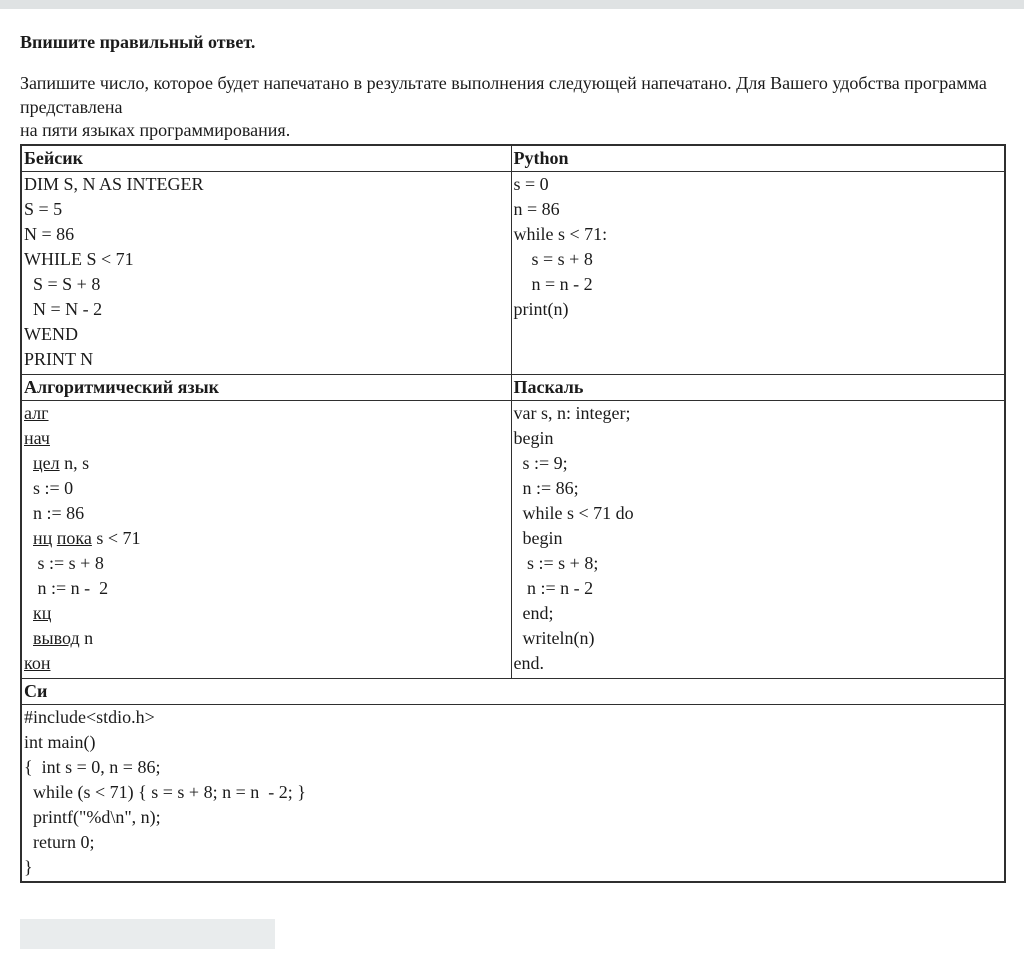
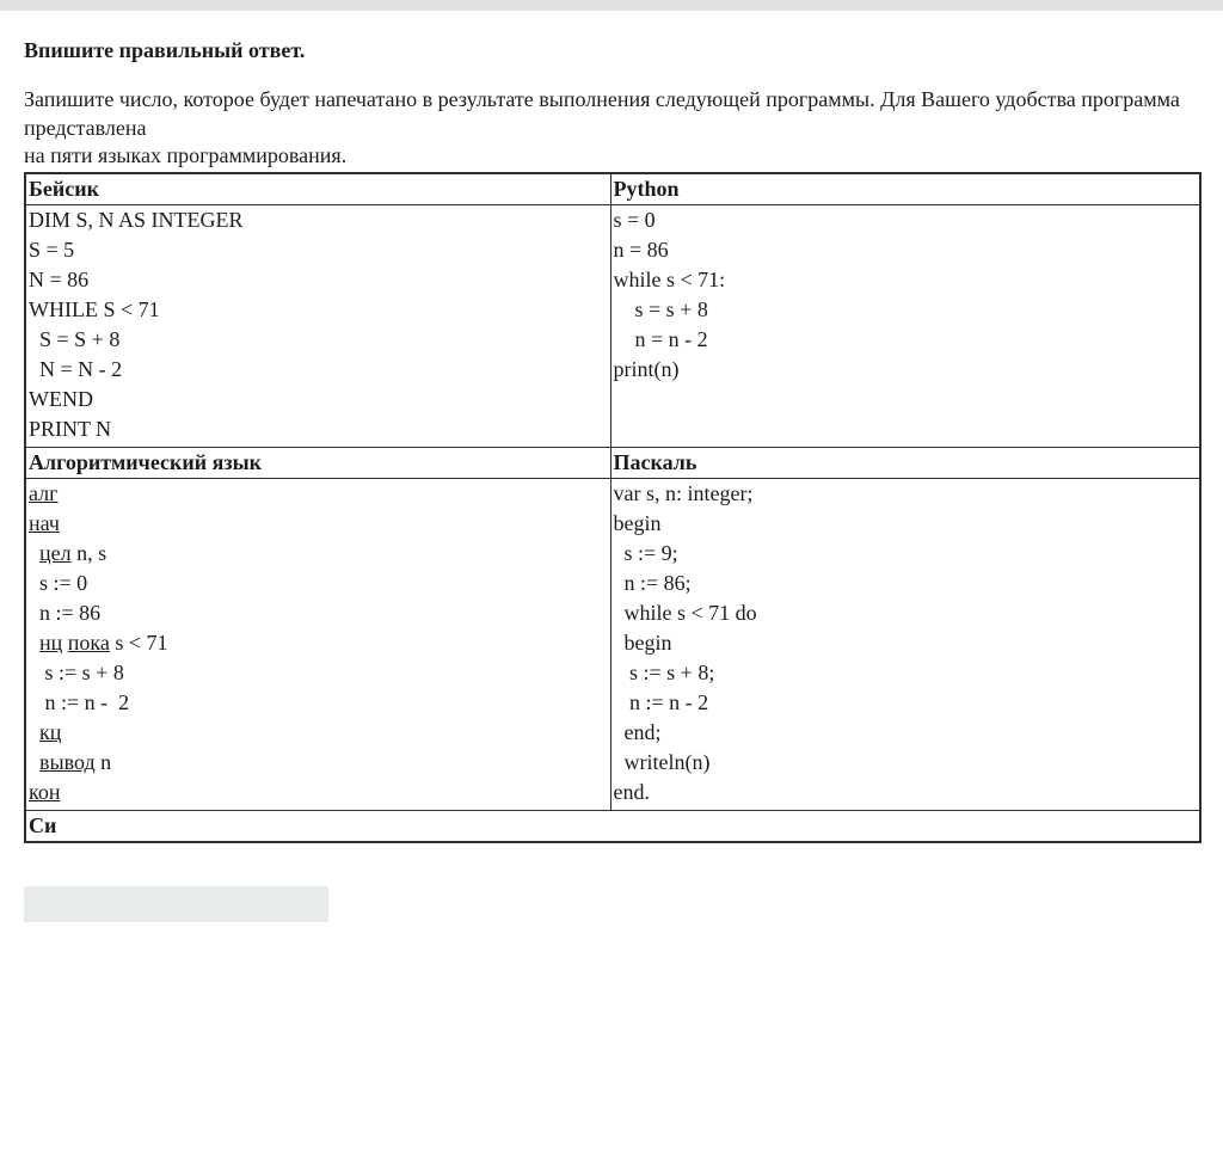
  Впишите правильный ответ.
- Запишите число, которое будет напечатано в результате выполнения следующей напечатано. Для Вашего удобства программа
+ Запишите число, которое будет напечатано в результате выполнения следующей программы. Для Вашего удобства программа
  представлена
  на пяти языках программирования.
  Бейсик	Python
  DIM S, N AS INTEGERS = 5N = 86WHILE S < 71 S = S + 8 N = N - 2WENDPRINT N	s = 0n = 86while s < 71: s = s + 8 n = n - 2print(n)
  Алгоритмический язык	Паскаль
  алгнач цел n, s s := 0 n := 86 нц пока s < 71 s := s + 8 n := n - 2 кц вывод nкон	var s, n: integer;begin s := 9; n := 86; while s < 71 do begin s := s + 8; n := n - 2 end; writeln(n)end.
  Си
- #include<stdio.h>int main(){ int s = 0, n = 86; while (s < 71) { s = s + 8; n = n - 2; } printf("%d\n", n); return 0;}
